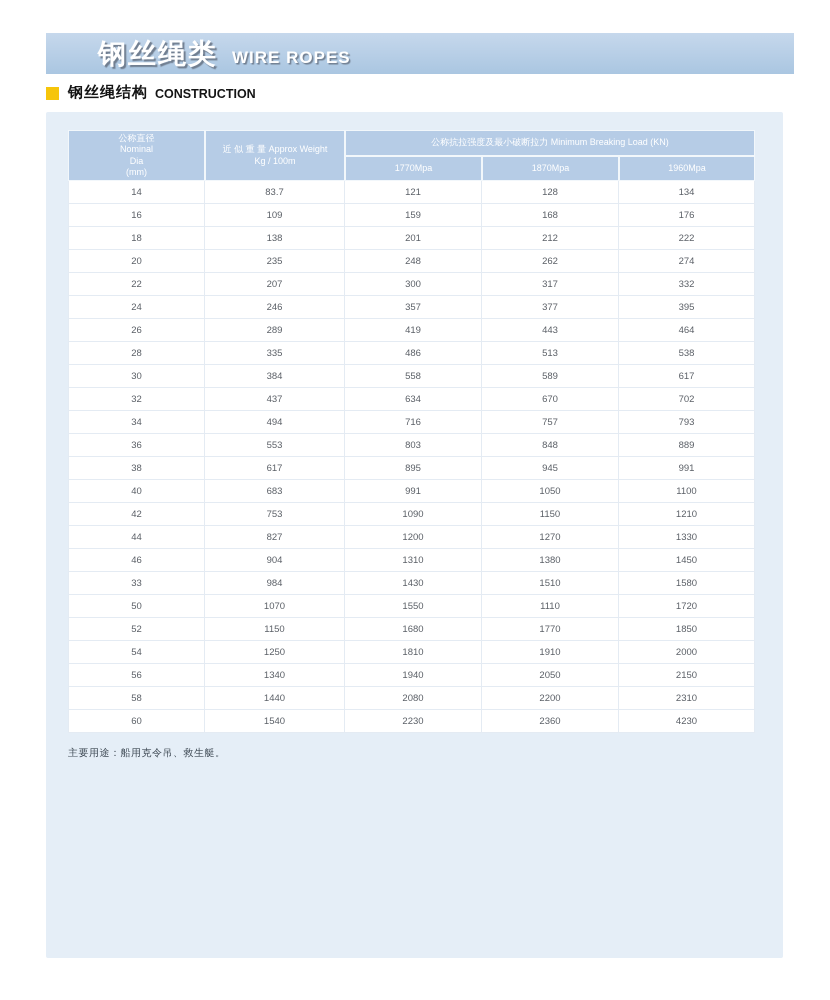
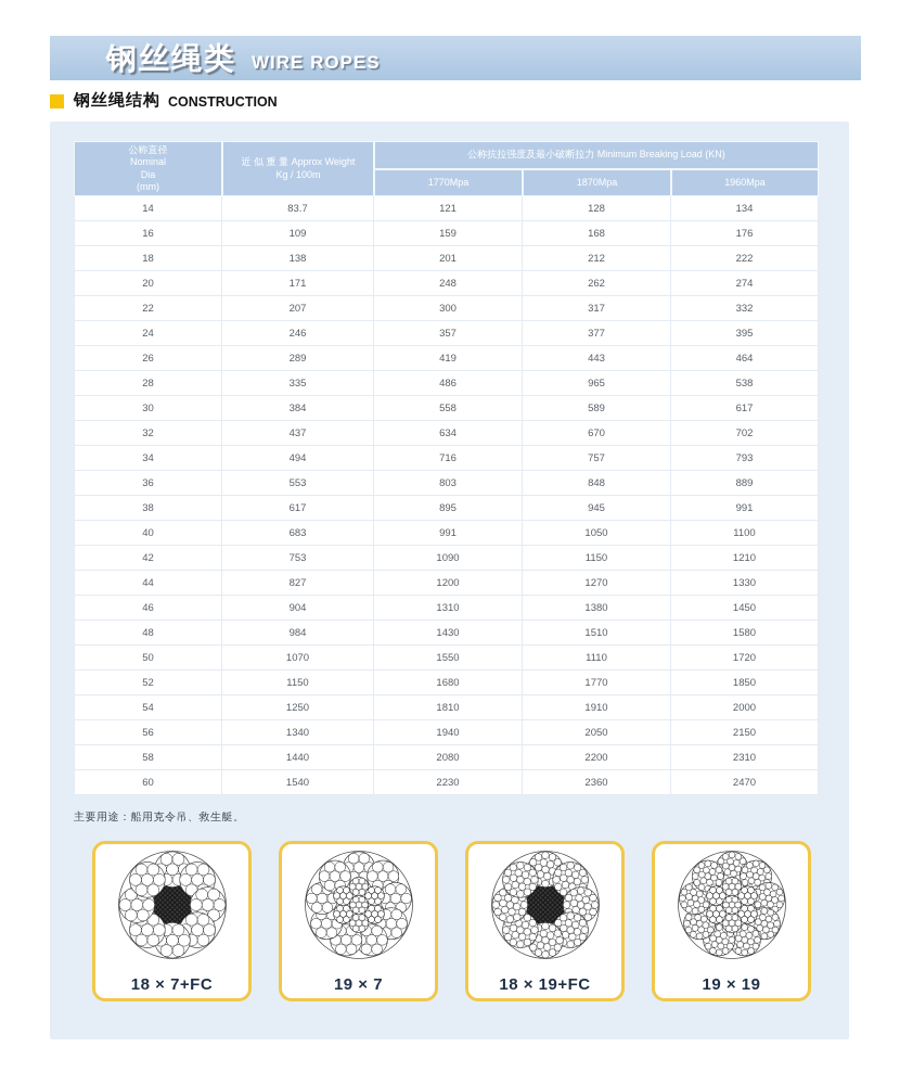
  钢丝绳类
  WIRE ROPES
  钢丝绳结构
  CONSTRUCTION
  公称直径 Nominal Dia (mm)	近 似 重 量 Approx Weight Kg / 100m	公称抗拉强度及最小破断拉力 Minimum Breaking Load (KN)
  1770Mpa	1870Mpa	1960Mpa
  14	83.7	121	128	134
  16	109	159	168	176
  18	138	201	212	222
- 20	235	248	262	274
+ 20	171	248	262	274
  22	207	300	317	332
  24	246	357	377	395
  26	289	419	443	464
- 28	335	486	513	538
+ 28	335	486	965	538
  30	384	558	589	617
  32	437	634	670	702
  34	494	716	757	793
  36	553	803	848	889
  38	617	895	945	991
  40	683	991	1050	1100
  42	753	1090	1150	1210
  44	827	1200	1270	1330
  46	904	1310	1380	1450
- 33	984	1430	1510	1580
+ 48	984	1430	1510	1580
  50	1070	1550	1110	1720
  52	1150	1680	1770	1850
  54	1250	1810	1910	2000
  56	1340	1940	2050	2150
  58	1440	2080	2200	2310
- 60	1540	2230	2360	4230
+ 60	1540	2230	2360	2470
  主要用途：船用克令吊、救生艇。
+ 18 × 7+FC
+ 19 × 7
+ 18 × 19+FC
+ 19 × 19
